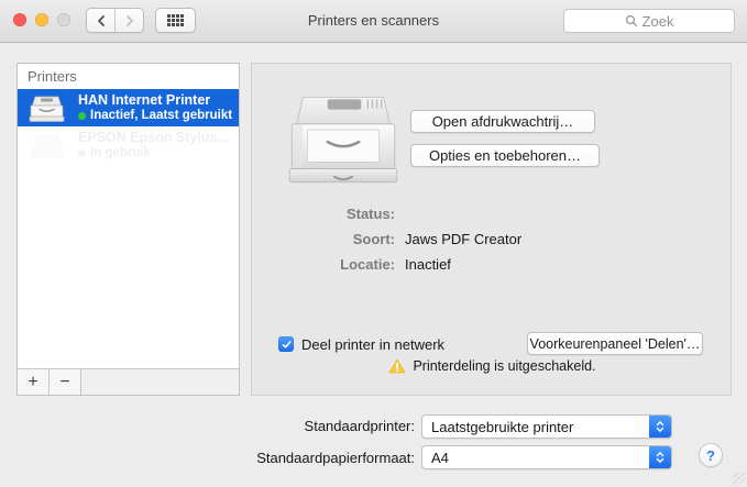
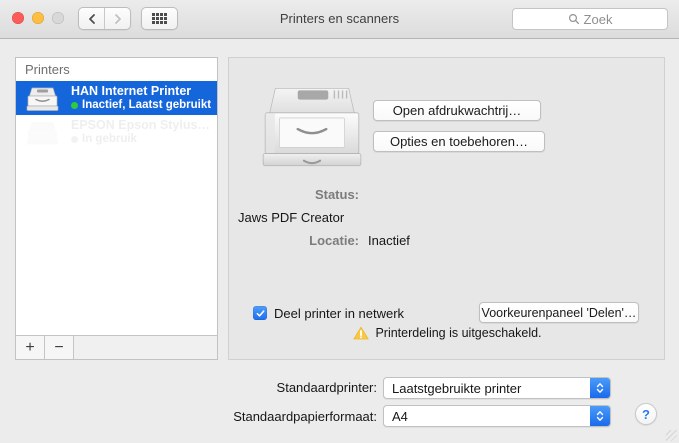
  Printers en scanners
  Zoek
  Printers
  HAN Internet Printer
  Inactief, Laatst gebruikt
  +
  −
  Open afdrukwachtrij…
  Opties en toebehoren…
  Status:
- Soort:
  Jaws PDF Creator
  Locatie:
  Inactief
  Deel printer in netwerk
  Voorkeurenpaneel 'Delen'…
  Printerdeling is uitgeschakeld.
  Standaardprinter:
  Laatstgebruikte printer
  Standaardpapierformaat:
  A4
  ?
